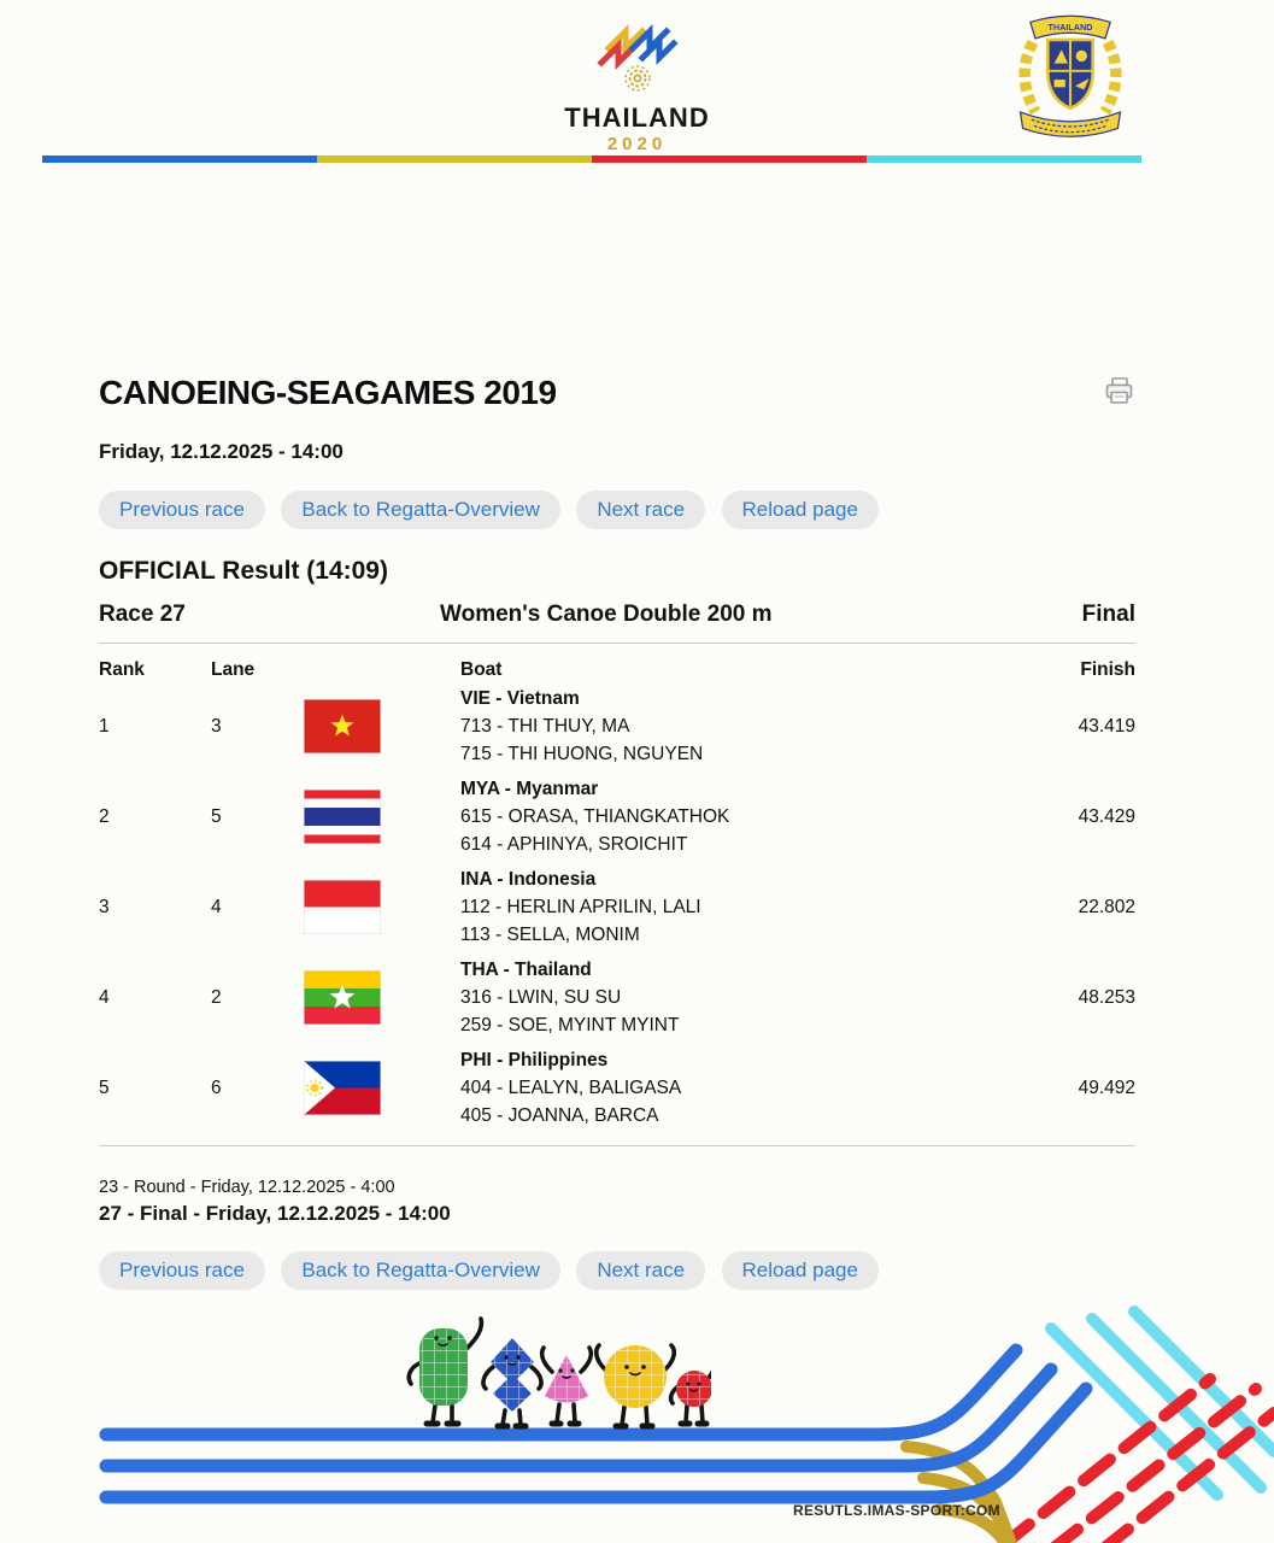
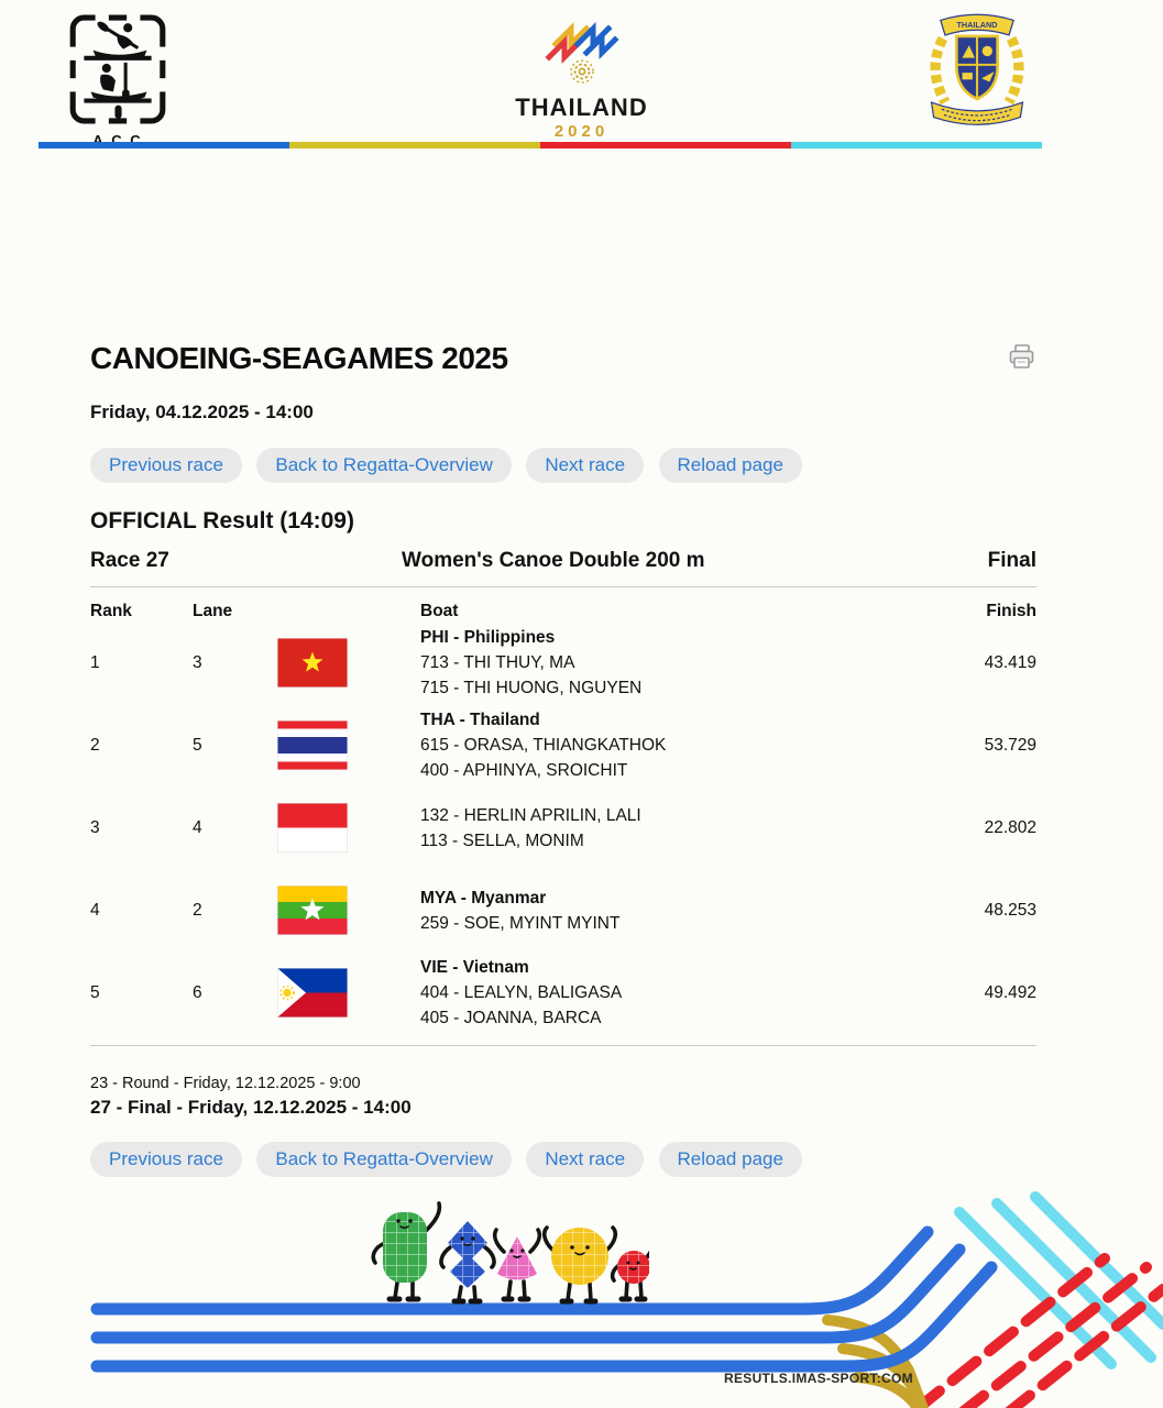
+ A.C.C
  THAILAND
  2020
  THAILAND
- CANOEING-SEAGAMES 2019
+ CANOEING-SEAGAMES 2025
- Friday, 12.12.2025 - 14:00
+ Friday, 04.12.2025 - 14:00
  Previous race Back to Regatta-Overview Next race Reload page
  OFFICIAL Result (14:09)
  Race 27
  Women's Canoe Double 200 m
  Final
  Rank
  Lane
  Boat
  Finish
  1
  3
- VIE - Vietnam
+ PHI - Philippines
  713 - THI THUY, MA
  715 - THI HUONG, NGUYEN
  43.419
  2
  5
- MYA - Myanmar
+ THA - Thailand
  615 - ORASA, THIANGKATHOK
- 614 - APHINYA, SROICHIT
+ 400 - APHINYA, SROICHIT
- 43.429
+ 53.729
  3
  4
- INA - Indonesia
- 112 - HERLIN APRILIN, LALI
+ 132 - HERLIN APRILIN, LALI
  113 - SELLA, MONIM
  22.802
  4
  2
- THA - Thailand
+ MYA - Myanmar
- 316 - LWIN, SU SU
  259 - SOE, MYINT MYINT
  48.253
  5
  6
- PHI - Philippines
+ VIE - Vietnam
  404 - LEALYN, BALIGASA
  405 - JOANNA, BARCA
  49.492
- 23 - Round - Friday, 12.12.2025 - 4:00
+ 23 - Round - Friday, 12.12.2025 - 9:00
  27 - Final - Friday, 12.12.2025 - 14:00
  Previous race Back to Regatta-Overview Next race Reload page
  RESUTLS.IMAS-SPORT:COM
